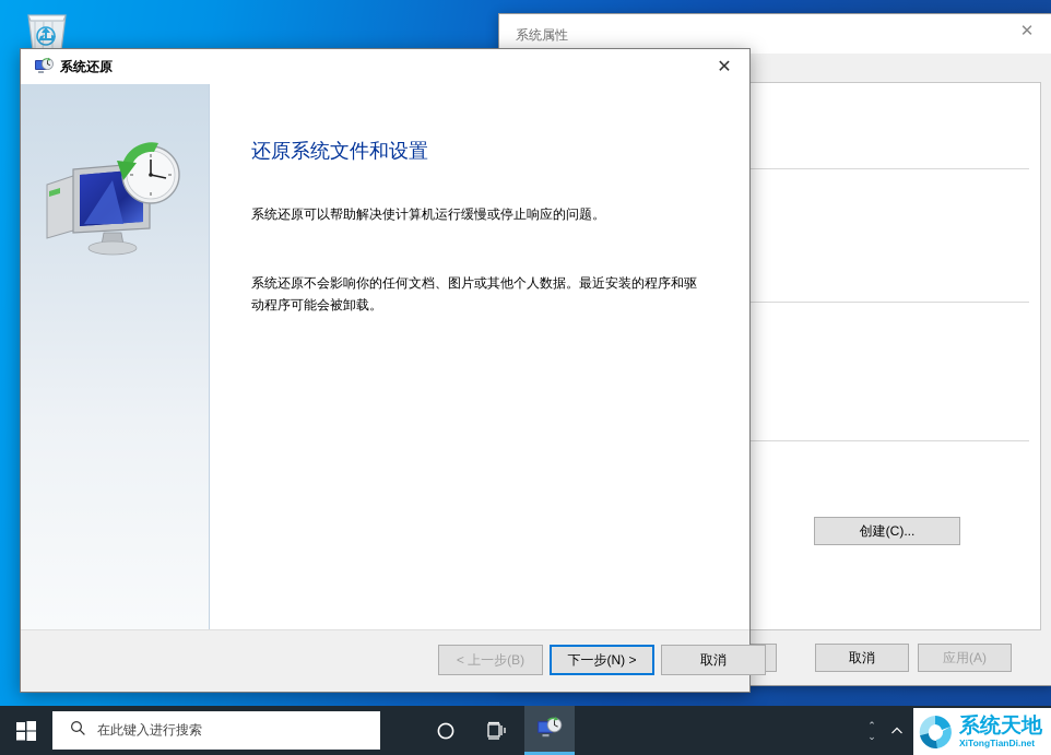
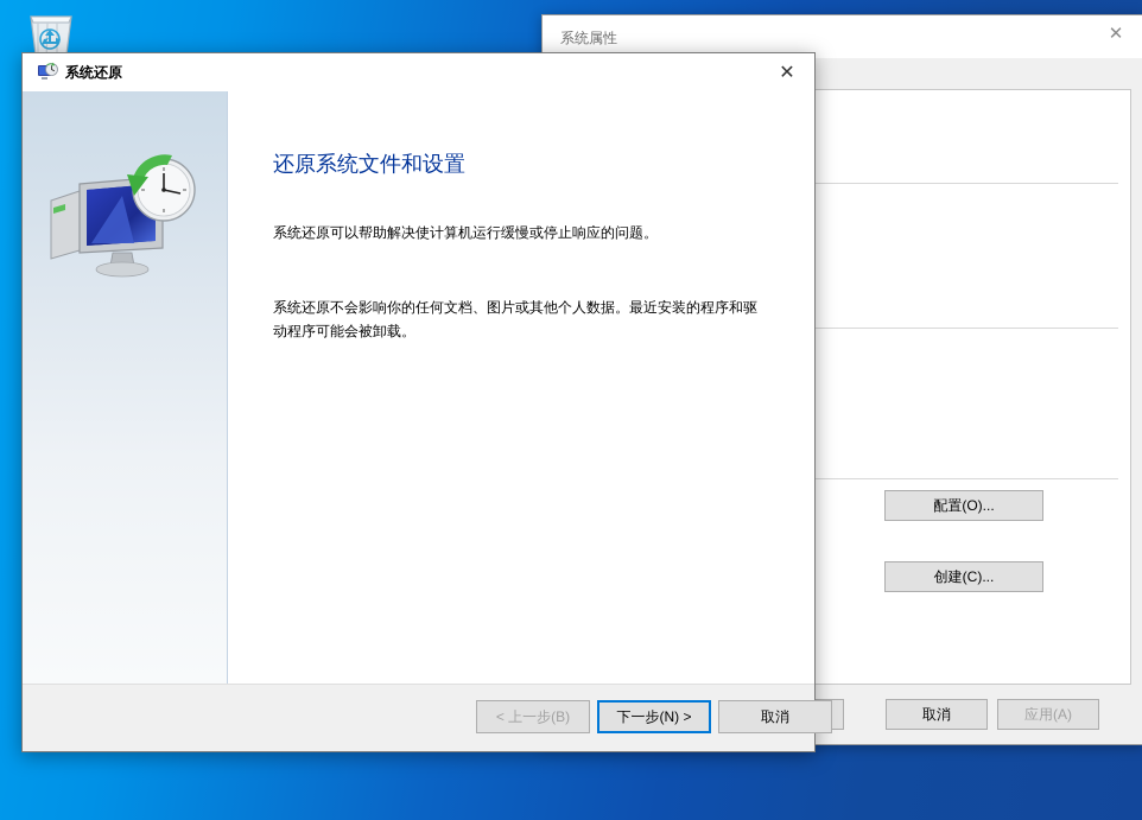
  系统属性
  ✕
+ 配置(O)...
  创建(C)...
  取消
  应用(A)
  系统还原
  ✕
  还原系统文件和设置
  系统还原可以帮助解决使计算机运行缓慢或停止响应的问题。
  系统还原不会影响你的任何文档、图片或其他个人数据。最近安装的程序和驱动程序可能会被卸载。
  < 上一步(B)
  下一步(N) >
  取消
- 在此键入进行搜索
- ⌃
- ⌄
- 系统天地
- XiTongTianDi.net
